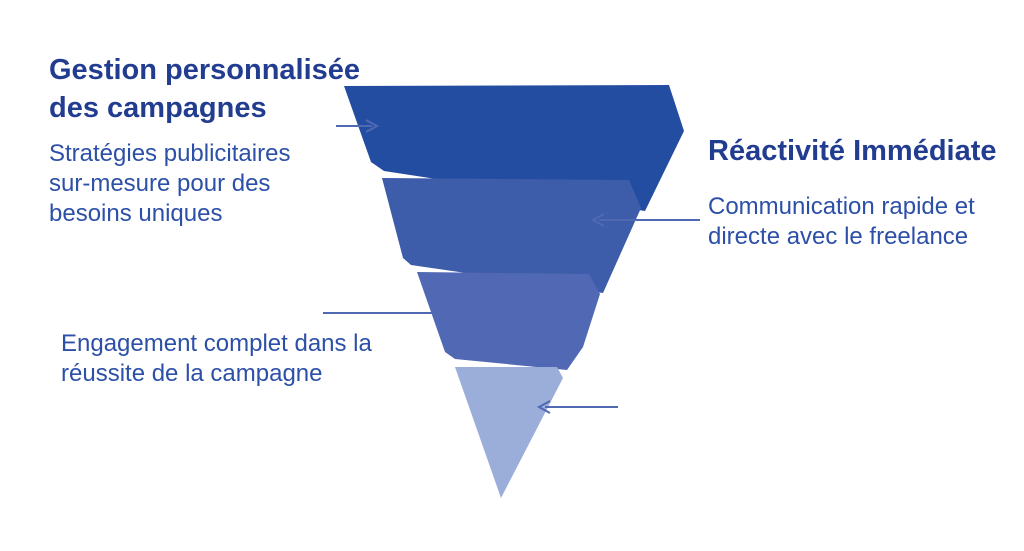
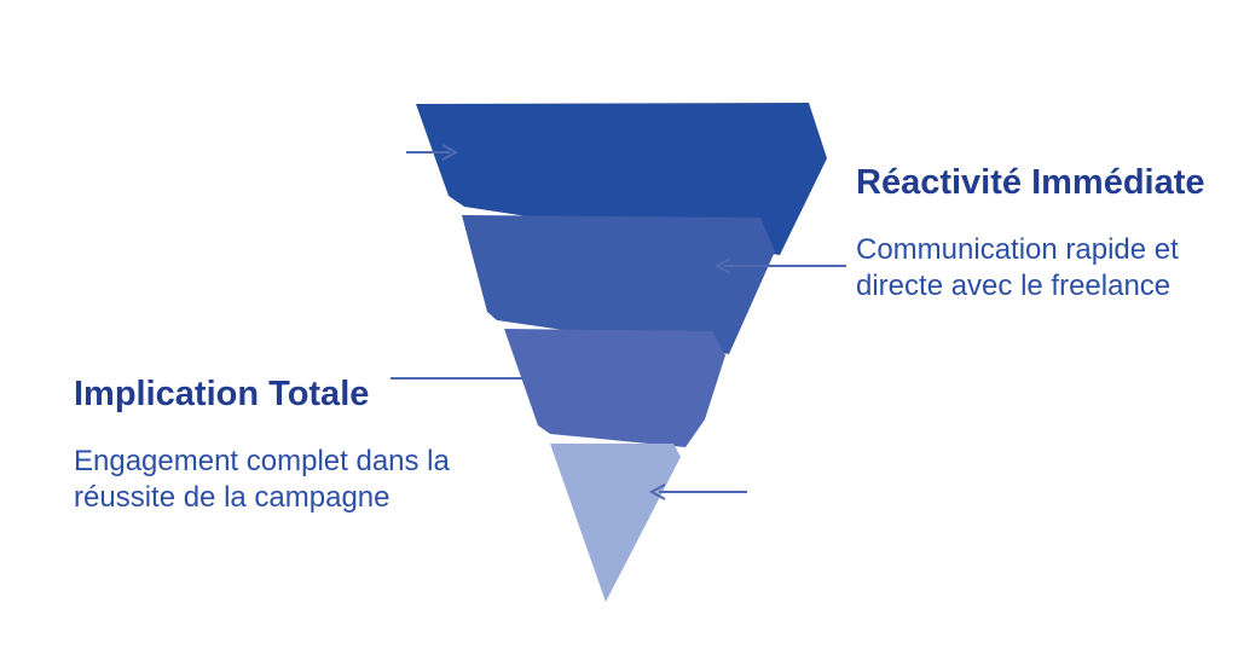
- Gestion personnalisée
- des campagnes
- Stratégies publicitaires
- sur-mesure pour des
- besoins uniques
  Réactivité Immédiate
  Communication rapide et
  directe avec le freelance
+ Implication Totale
  Engagement complet dans la
  réussite de la campagne
